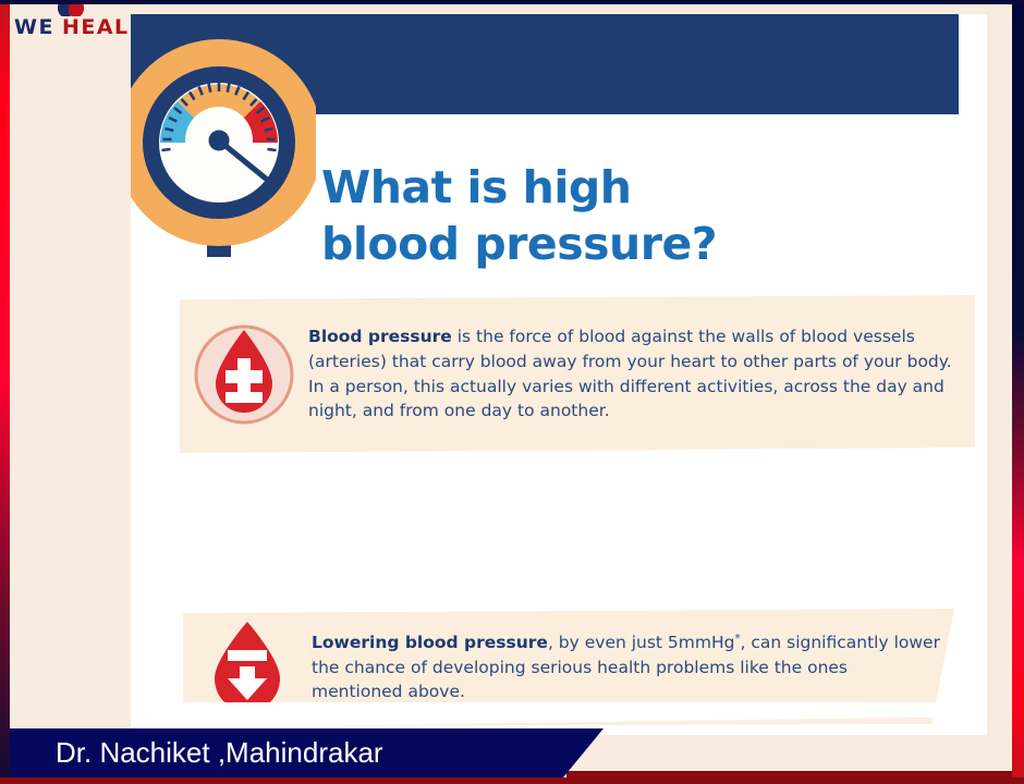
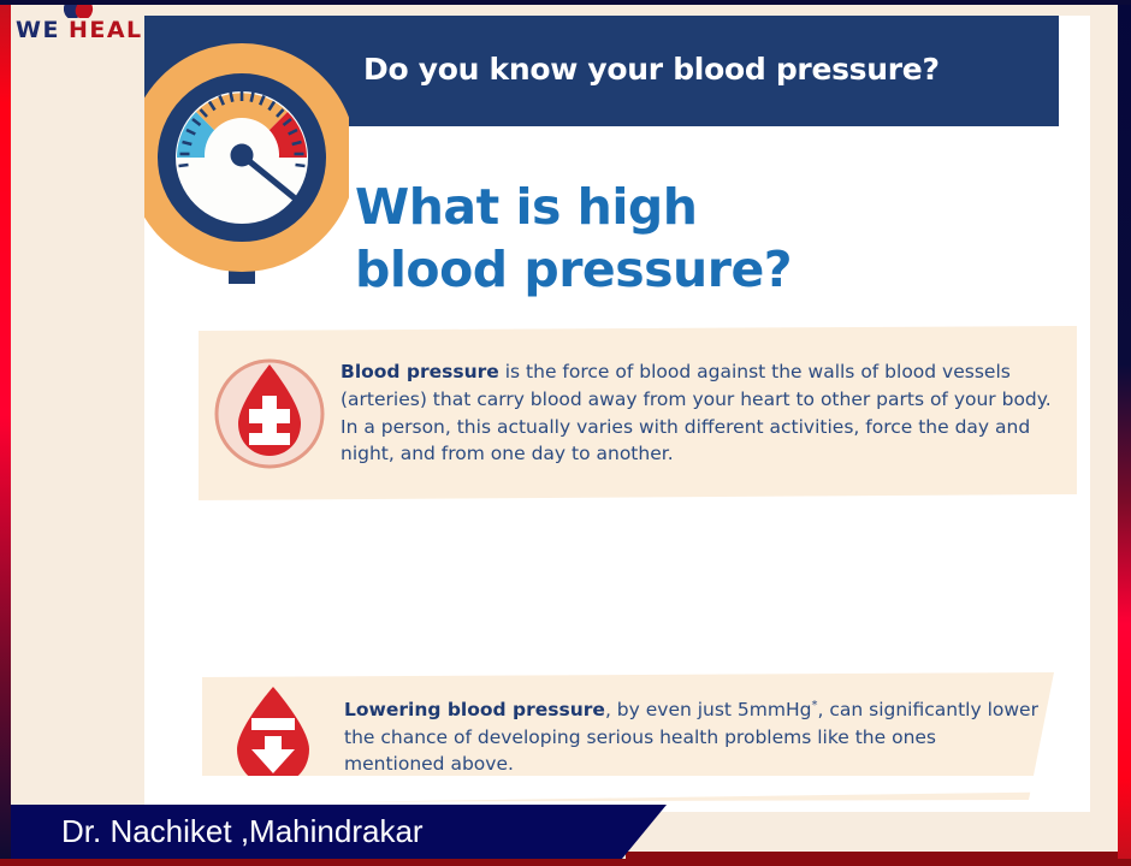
  WE HEAL
+ Do you know your blood pressure?
  What is high
  blood pressure?
- Blood pressure is the force of blood against the walls of blood vessels (arteries) that carry blood away from your heart to other parts of your body. In a person, this actually varies with different activities, across the day and night, and from one day to another.
+ Blood pressure is the force of blood against the walls of blood vessels (arteries) that carry blood away from your heart to other parts of your body. In a person, this actually varies with different activities, force the day and night, and from one day to another.
  Lowering blood pressure, by even just 5mmHg*, can significantly lower the chance of developing serious health problems like the ones mentioned above.
  Dr. Nachiket ,Mahindrakar
